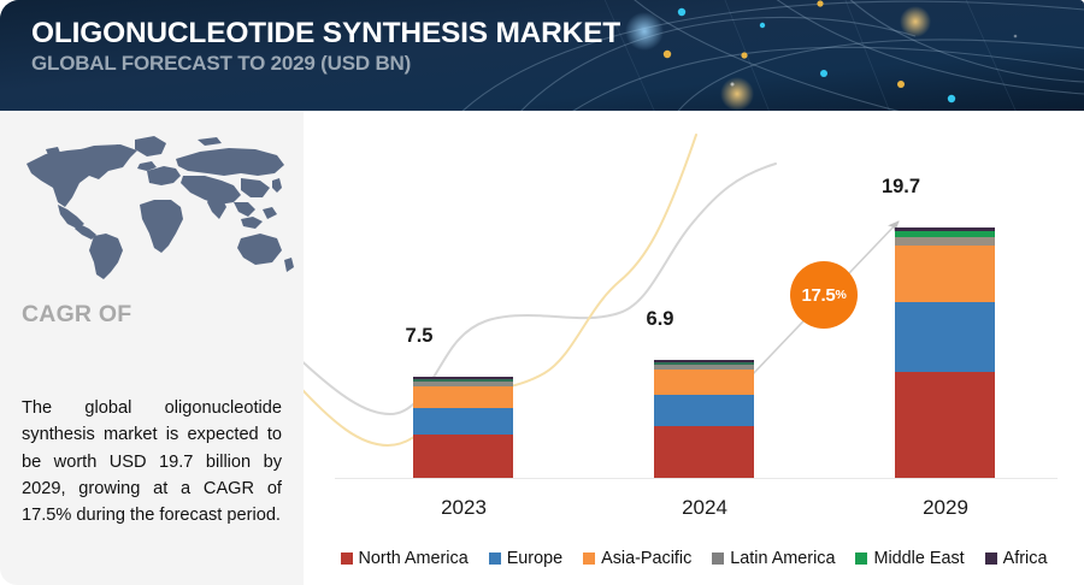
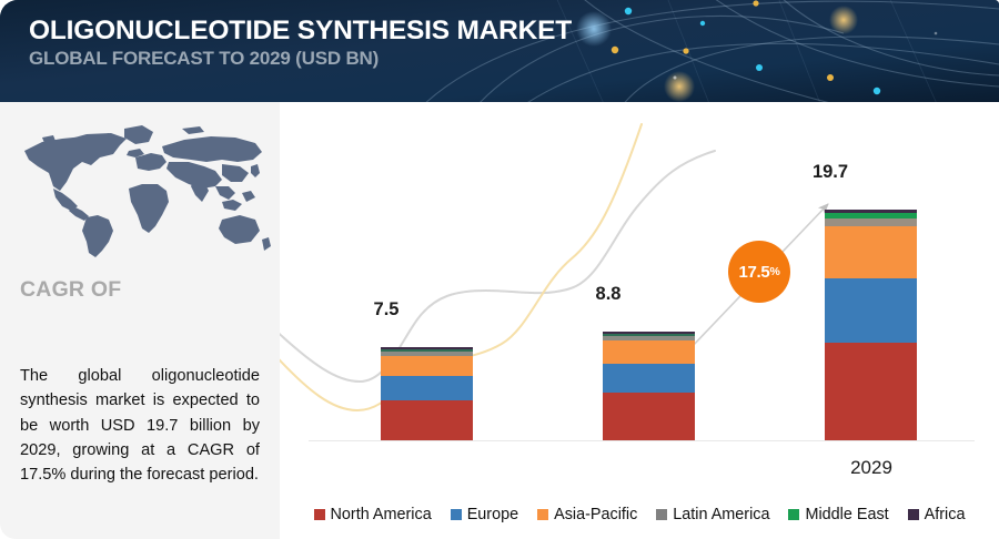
  OLIGONUCLEOTIDE SYNTHESIS MARKET
  GLOBAL FORECAST TO 2029 (USD BN)
  CAGR OF
  The global oligonucleotide synthesis market is expected to be worth USD 19.7 billion by 2029, growing at a CAGR of 17.5% during the forecast period.
  7.5
- 2023
- 6.9
+ 8.8
- 2024
  19.7
  2029
  17.5
  %
  North America
  Europe
  Asia-Pacific
  Latin America
  Middle East
  Africa
